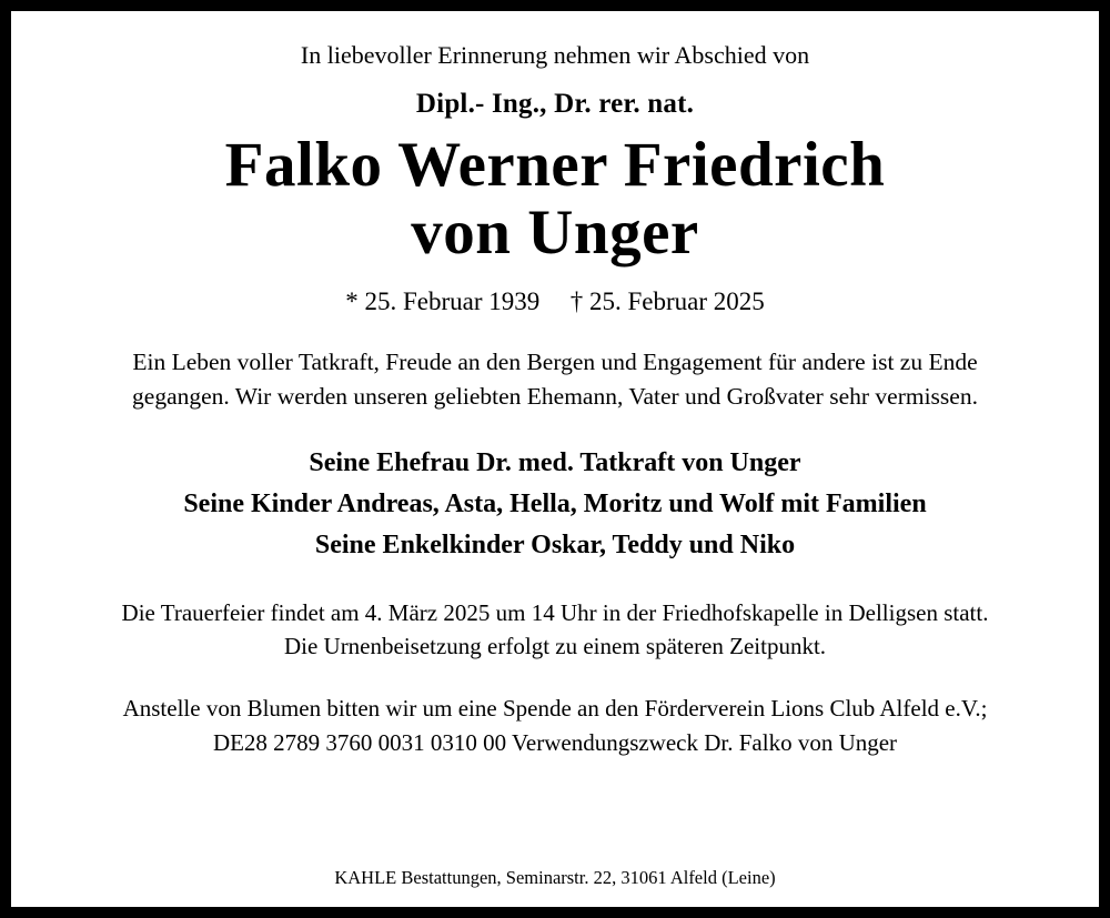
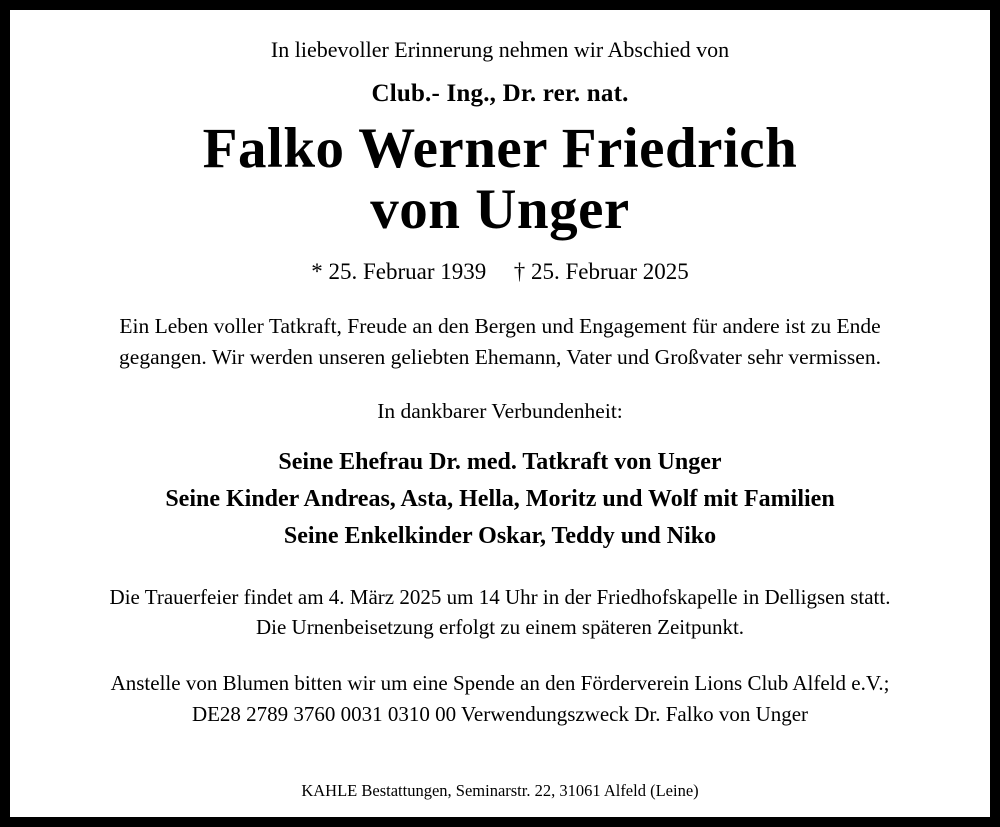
  In liebevoller Erinnerung nehmen wir Abschied von
- Dipl.- Ing., Dr. rer. nat.
+ Club.- Ing., Dr. rer. nat.
  Falko Werner Friedrich
  von Unger
  * 25. Februar 1939 † 25. Februar 2025
  Ein Leben voller Tatkraft, Freude an den Bergen und Engagement für andere ist zu Ende
  gegangen. Wir werden unseren geliebten Ehemann, Vater und Großvater sehr vermissen.
+ In dankbarer Verbundenheit:
  Seine Ehefrau Dr. med. Tatkraft von Unger
  Seine Kinder Andreas, Asta, Hella, Moritz und Wolf mit Familien
  Seine Enkelkinder Oskar, Teddy und Niko
  Die Trauerfeier findet am 4. März 2025 um 14 Uhr in der Friedhofskapelle in Delligsen statt.
  Die Urnenbeisetzung erfolgt zu einem späteren Zeitpunkt.
  Anstelle von Blumen bitten wir um eine Spende an den Förderverein Lions Club Alfeld e.V.;
  DE28 2789 3760 0031 0310 00 Verwendungszweck Dr. Falko von Unger
  KAHLE Bestattungen, Seminarstr. 22, 31061 Alfeld (Leine)
